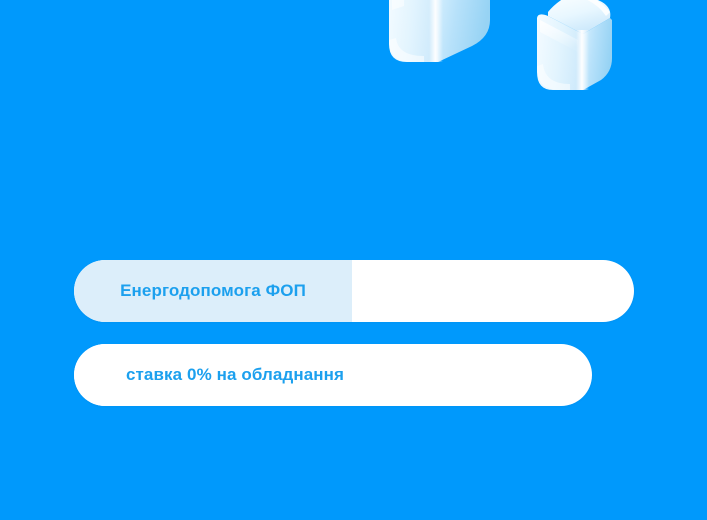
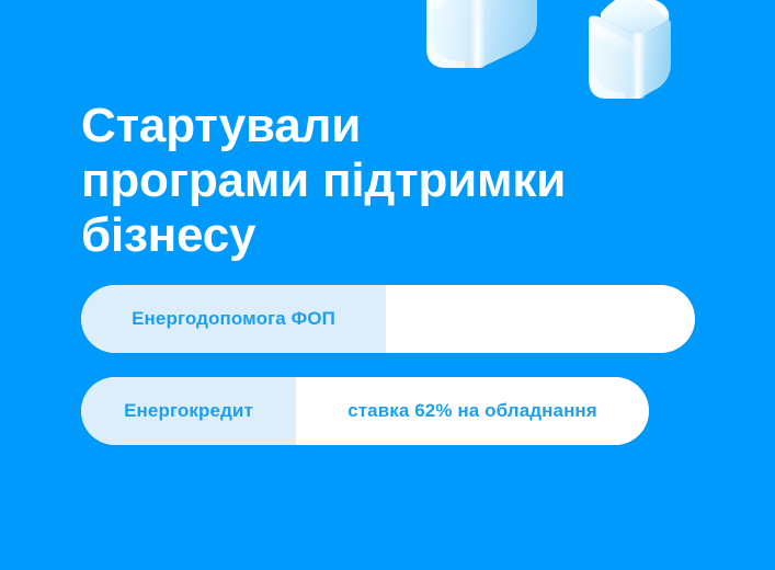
+ Стартували
+ програми підтримки
+ бізнесу
  Енергодопомога ФОП
+ Енергокредит
- ставка 0% на обладнання
+ ставка 62% на обладнання
